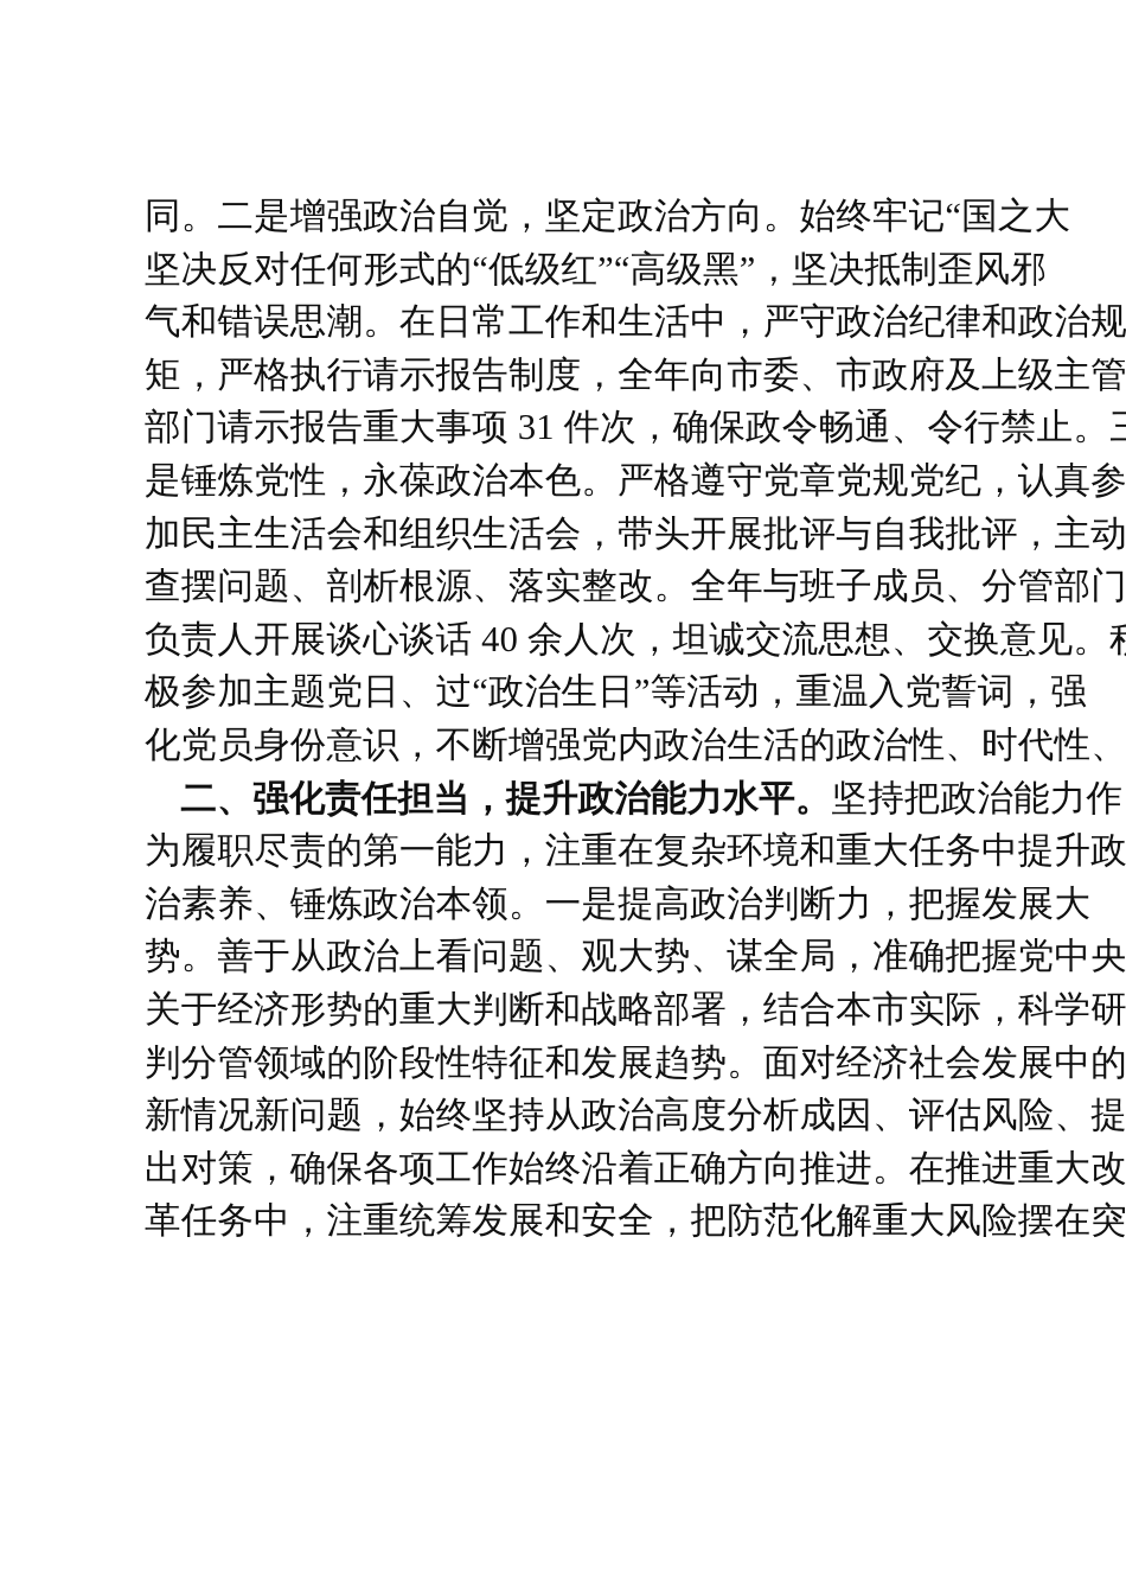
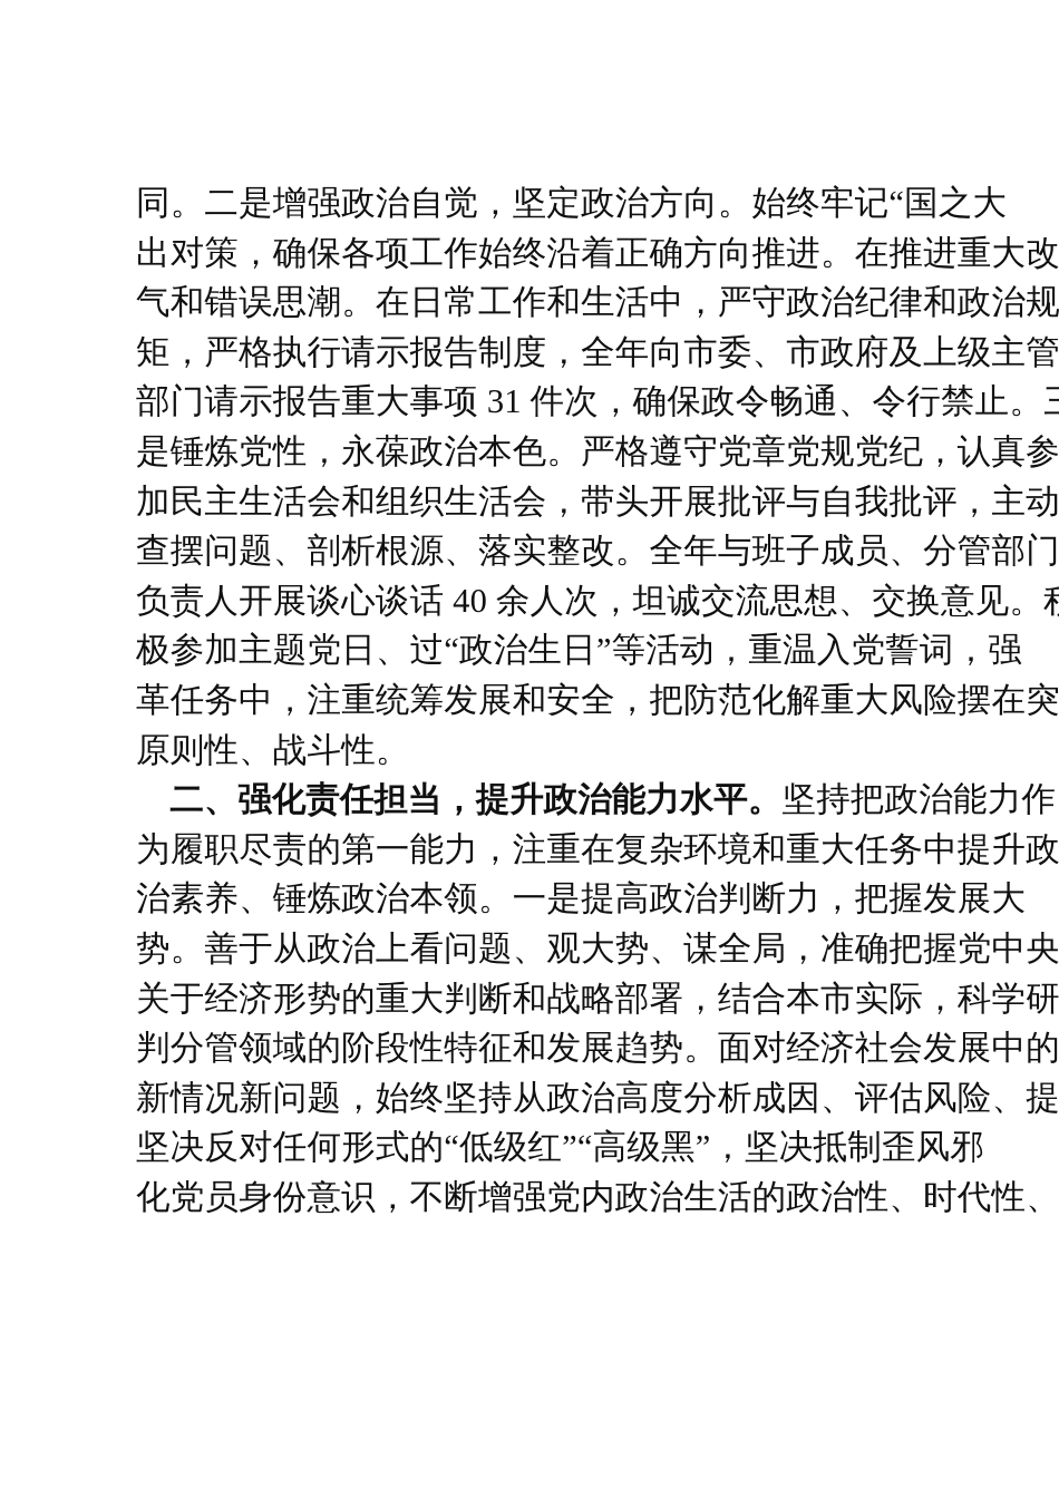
  同。二是增强政治自觉，坚定政治方向。始终牢记“国之大
- 坚决反对任何形式的“低级红”“高级黑”，坚决抵制歪风邪
+ 出对策，确保各项工作始终沿着正确方向推进。在推进重大改
  气和错误思潮。在日常工作和生活中，严守政治纪律和政治规
  矩，严格执行请示报告制度，全年向市委、市政府及上级主管
  部门请示报告重大事项 31 件次，确保政令畅通、令行禁止。
  是锤炼党性，永葆政治本色。严格遵守党章党规党纪，认真参
  加民主生活会和组织生活会，带头开展批评与自我批评，主动
  查摆问题、剖析根源、落实整改。全年与班子成员、分管部门
  负责人开展谈心谈话 40 余人次，坦诚交流思想、交换意见。
  极参加主题党日、过“政治生日”等活动，重温入党誓词，强
- 化党员身份意识，不断增强党内政治生活的政治性、时代性、
+ 革任务中，注重统筹发展和安全，把防范化解重大风险摆在突
+ 原则性、战斗性。
  二、强化责任担当，提升政治能力水平。坚持把政治能力作
  为履职尽责的第一能力，注重在复杂环境和重大任务中提升政
  治素养、锤炼政治本领。一是提高政治判断力，把握发展大
  势。善于从政治上看问题、观大势、谋全局，准确把握党中央
  关于经济形势的重大判断和战略部署，结合本市实际，科学研
  判分管领域的阶段性特征和发展趋势。面对经济社会发展中的
  新情况新问题，始终坚持从政治高度分析成因、评估风险、提
- 出对策，确保各项工作始终沿着正确方向推进。在推进重大改
+ 坚决反对任何形式的“低级红”“高级黑”，坚决抵制歪风邪
- 革任务中，注重统筹发展和安全，把防范化解重大风险摆在突
+ 化党员身份意识，不断增强党内政治生活的政治性、时代性、
